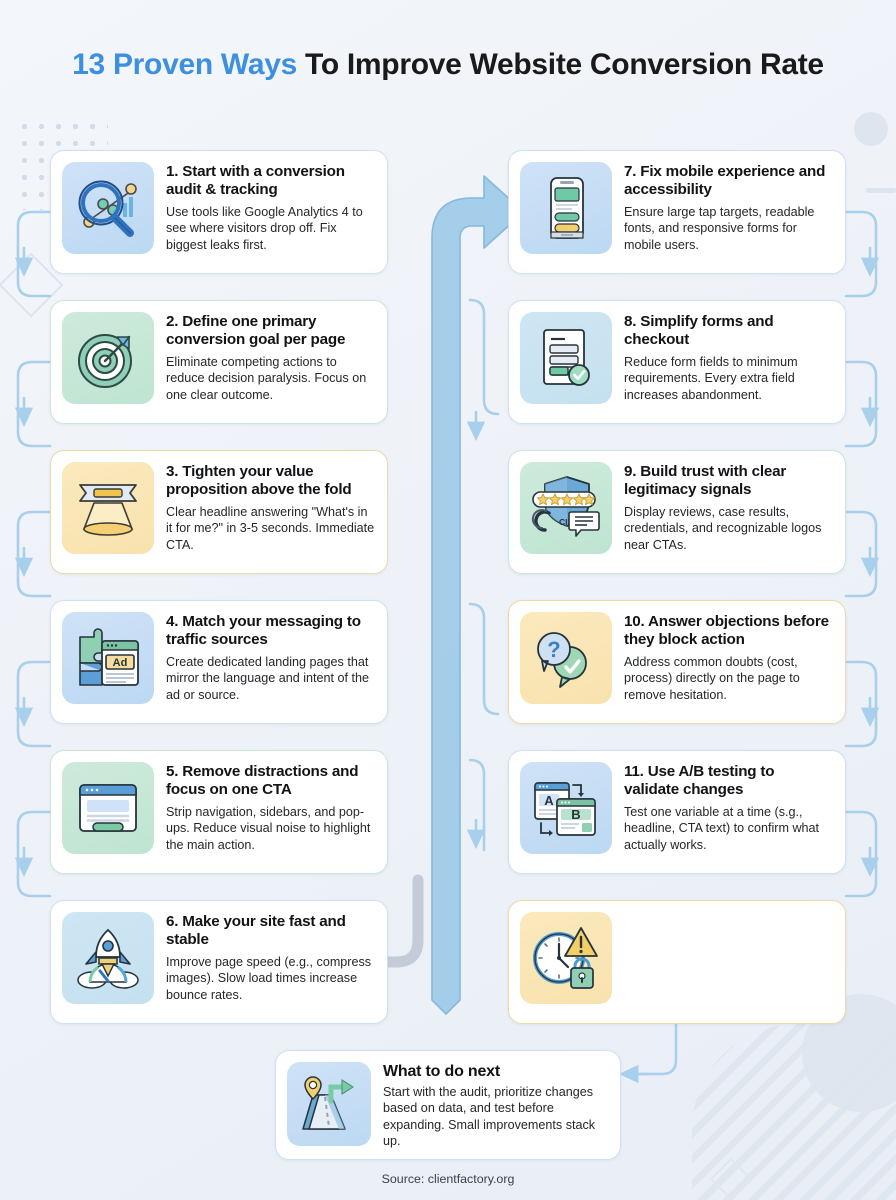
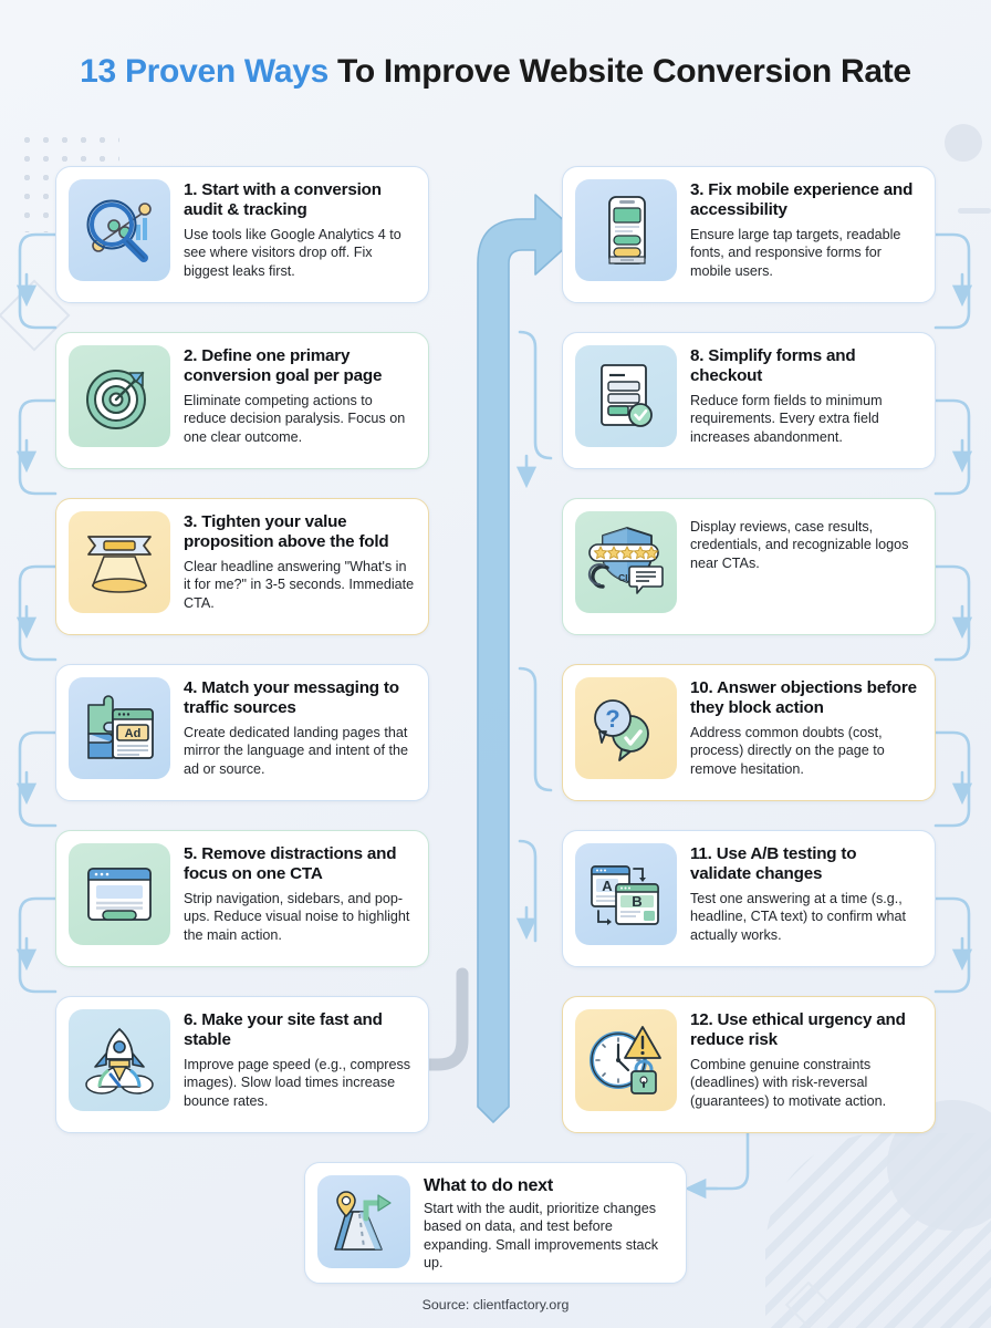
  13 Proven Ways To Improve Website Conversion Rate
  1. Start with a conversion audit & tracking
  Use tools like Google Analytics 4 to see where visitors drop off. Fix biggest leaks first.
  2. Define one primary conversion goal per page
  Eliminate competing actions to reduce decision paralysis. Focus on one clear outcome.
  3. Tighten your value proposition above the fold
  Clear headline answering "What's in it for me?" in 3-5 seconds. Immediate CTA.
  Ad
  4. Match your messaging to traffic sources
  Create dedicated landing pages that mirror the language and intent of the ad or source.
  5. Remove distractions and focus on one CTA
  Strip navigation, sidebars, and pop-ups. Reduce visual noise to highlight the main action.
  6. Make your site fast and stable
  Improve page speed (e.g., compress images). Slow load times increase bounce rates.
- 7. Fix mobile experience and accessibility
+ 3. Fix mobile experience and accessibility
  Ensure large tap targets, readable fonts, and responsive forms for mobile users.
  8. Simplify forms and checkout
  Reduce form fields to minimum requirements. Every extra field increases abandonment.
- 9. Build trust with clear legitimacy signals
  Display reviews, case results, credentials, and recognizable logos near CTAs.
  ?
  10. Answer objections before they block action
  Address common doubts (cost, process) directly on the page to remove hesitation.
  A
  B
  11. Use A/B testing to validate changes
- Test one variable at a time (s.g., headline, CTA text) to confirm what actually works.
+ Test one answering at a time (s.g., headline, CTA text) to confirm what actually works.
+ 12. Use ethical urgency and reduce risk
+ Combine genuine constraints (deadlines) with risk-reversal (guarantees) to motivate action.
  What to do next
  Start with the audit, prioritize changes based on data, and test before expanding. Small improvements stack up.
  Source: clientfactory.org
